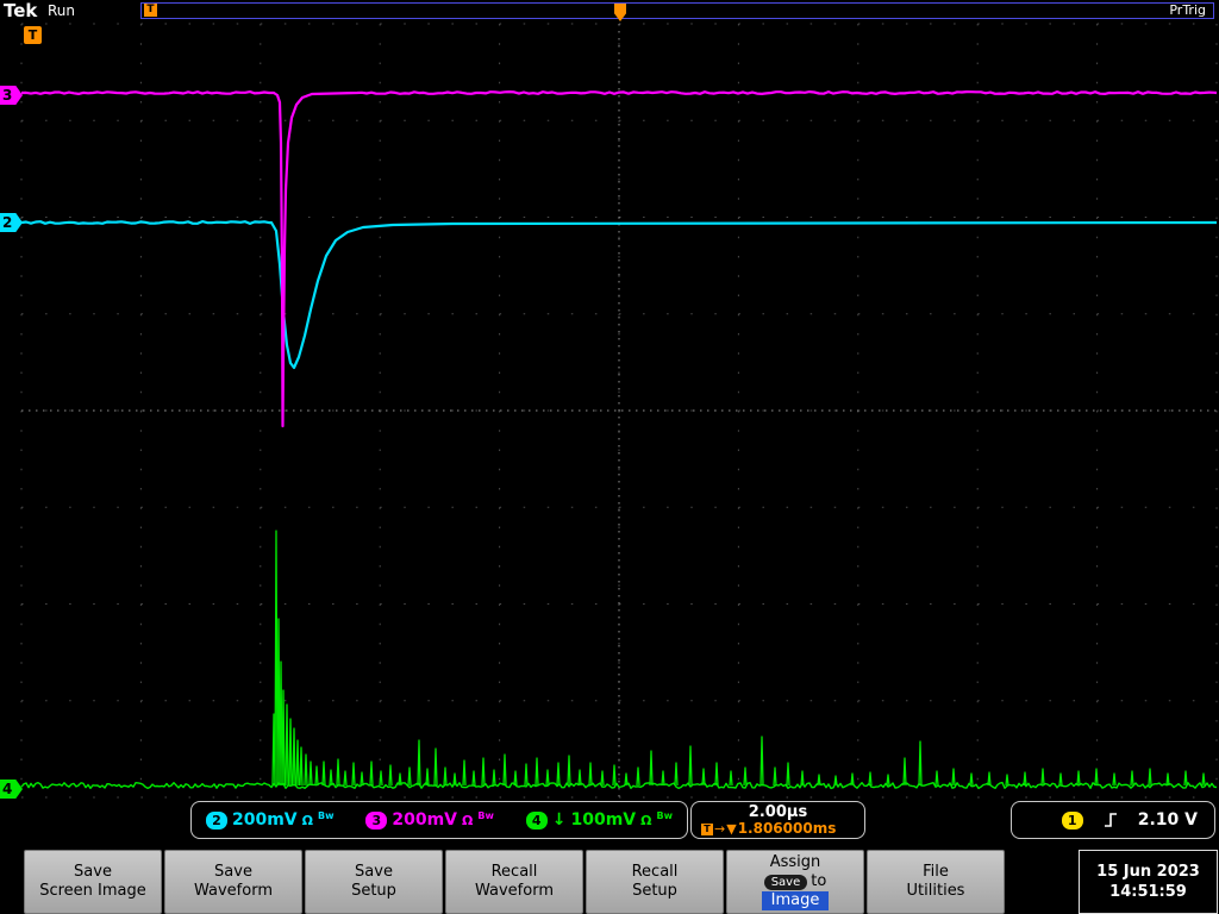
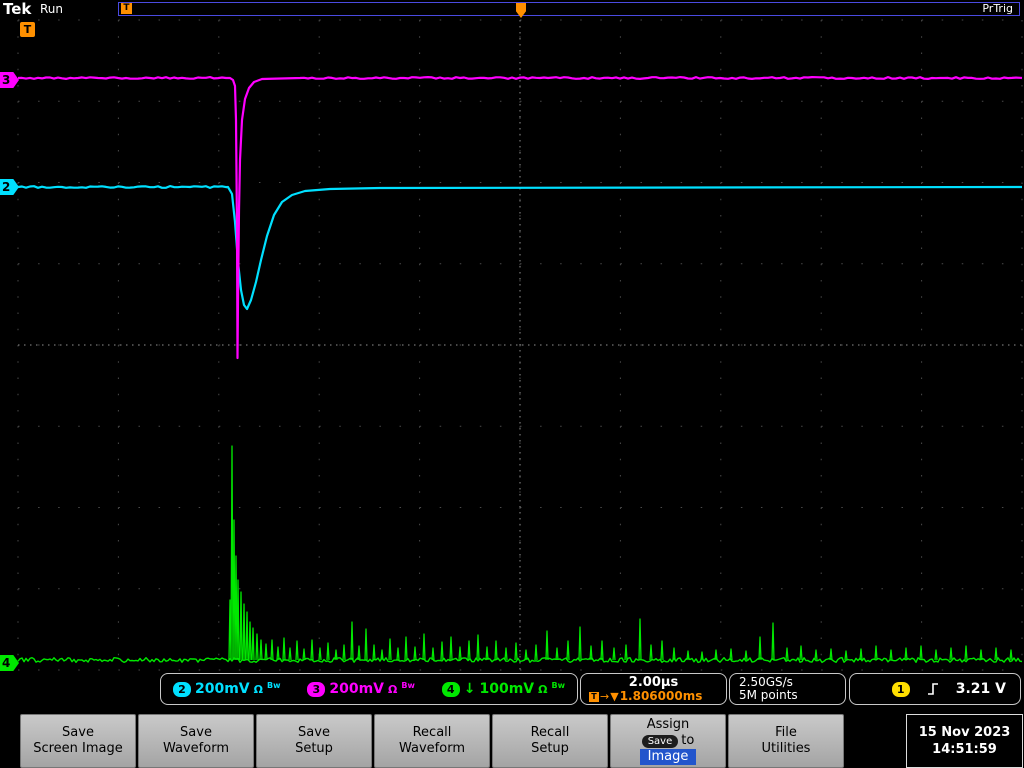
  Tek
  Run
  T
  PrTrig
  T
  3
  2
  4
  2
  200mV
  Ω
  Bw
  3
  200mV
  Ω
  Bw
  4
  ↓
  100mV
  Ω
  Bw
  2.00µs
  T
  →
  ▼
  1.806000ms
+ 2.50GS/s
+ 5M points
  1
- 2.10 V
+ 3.21 V
  Save
  Screen Image
  Save
  Waveform
  Save
  Setup
  Recall
  Waveform
  Recall
  Setup
  Assign
  Save
  to
  Image
  File
  Utilities
- 15 Jun 2023
+ 15 Nov 2023
  14:51:59
